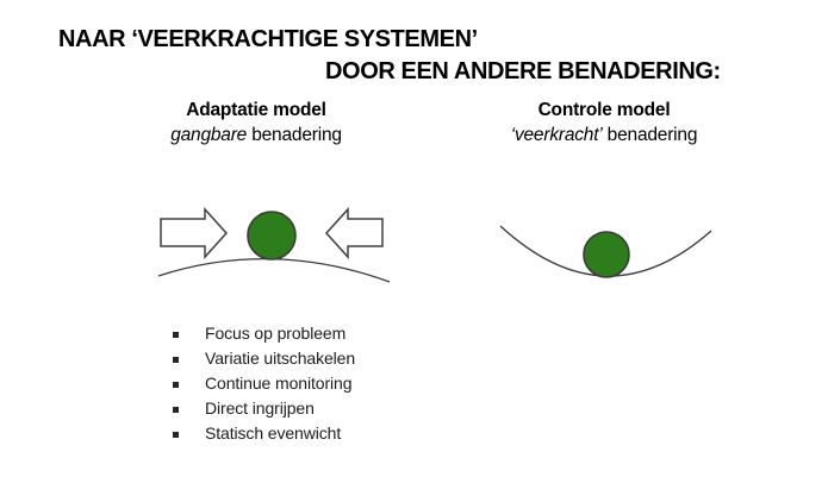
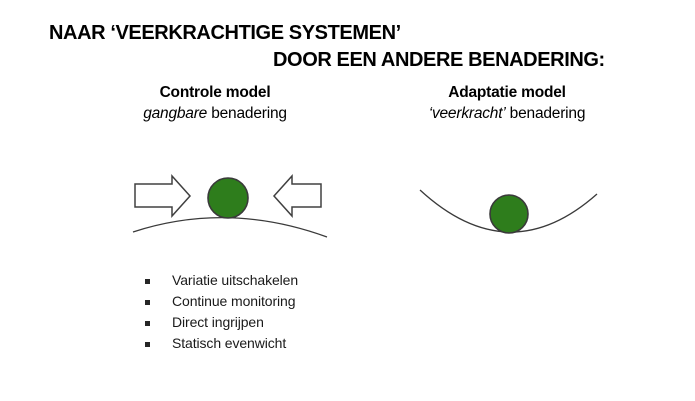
  NAAR ‘VEERKRACHTIGE SYSTEMEN’
  DOOR EEN ANDERE BENADERING:
- Adaptatie model
+ Controle model
  gangbare benadering
- Controle model
+ Adaptatie model
  ‘veerkracht’ benadering
- Focus op probleem
  Variatie uitschakelen
  Continue monitoring
  Direct ingrijpen
  Statisch evenwicht
